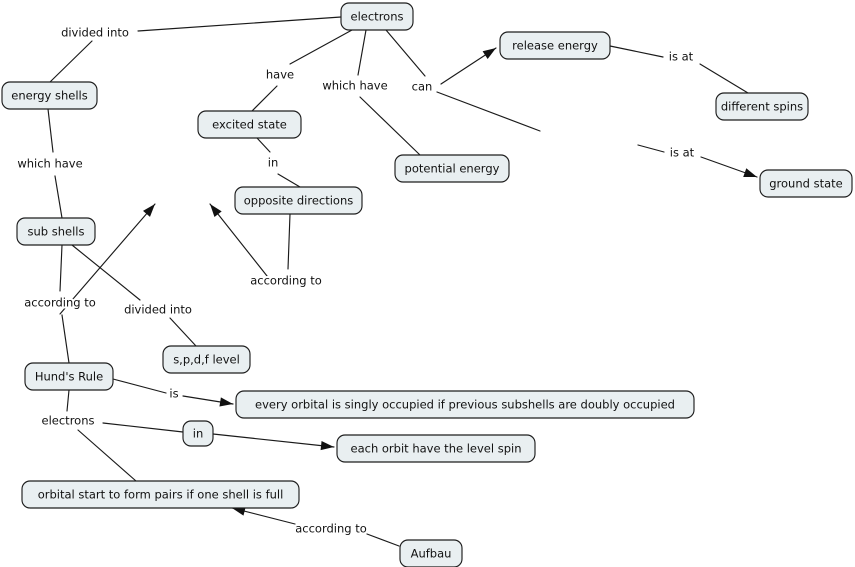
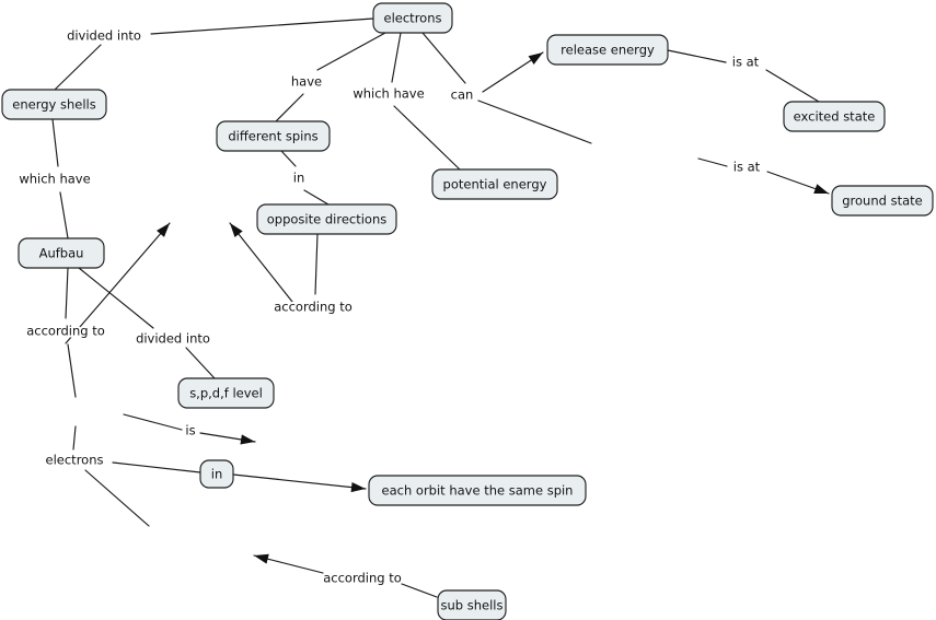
  electrons
  energy shells
- excited state
+ different spins
  release energy
- different spins
+ excited state
  ground state
  potential energy
  opposite directions
- sub shells
+ Aufbau
  s,p,d,f level
- Hund's Rule
- every orbital is singly occupied if previous subshells are doubly occupied
  in
- each orbit have the level spin
+ each orbit have the same spin
- orbital start to form pairs if one shell is full
- Aufbau
+ sub shells
  divided into
  have
  which have
  can
  is at
  is at
  which have
  in
  according to
  according to
  divided into
  is
  electrons
  according to
